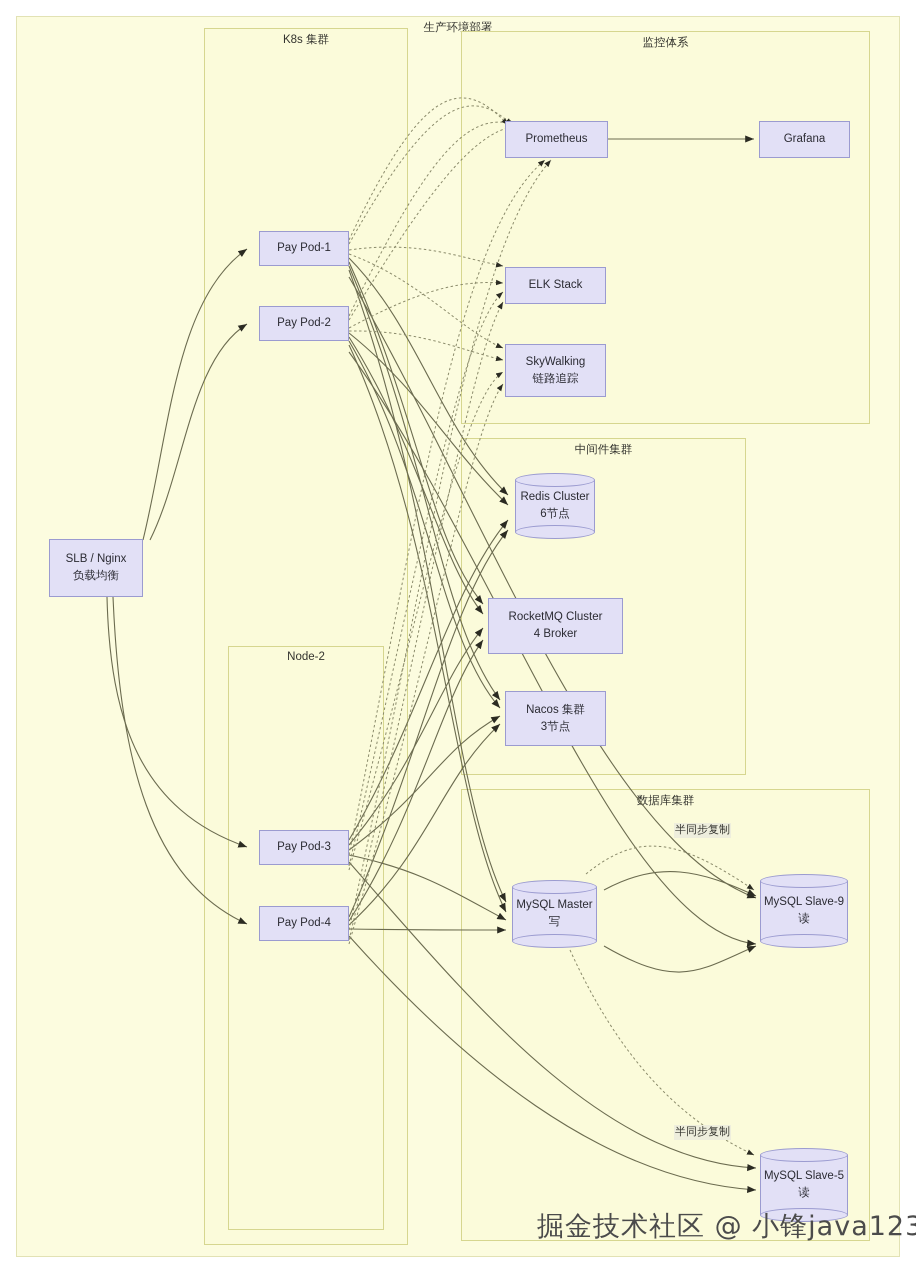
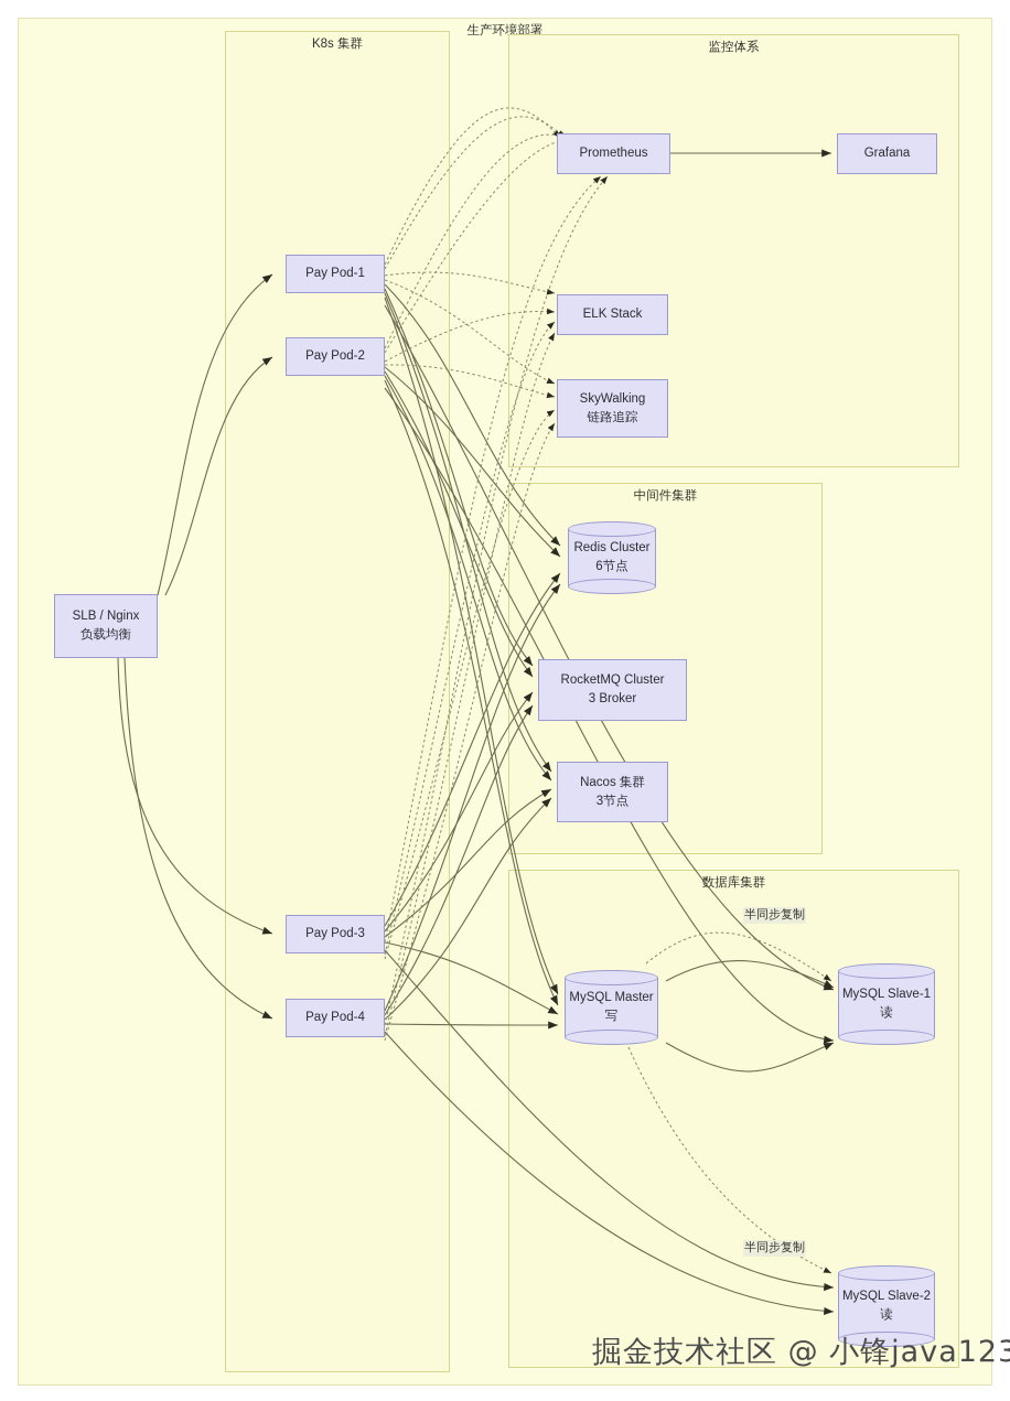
  生产环境部署
  K8s 集群
- Node-2
  监控体系
  中间件集群
  数据库集群
  SLB / Nginx
  负载均衡
  Pay Pod-1
  Pay Pod-2
  Pay Pod-3
  Pay Pod-4
  Prometheus
  Grafana
  ELK Stack
  SkyWalking
  链路追踪
  Redis Cluster
  6节点
  RocketMQ Cluster
- 4 Broker
+ 3 Broker
  Nacos 集群
  3节点
  MySQL Master
  写
- MySQL Slave-9
+ MySQL Slave-1
  读
- MySQL Slave-5
+ MySQL Slave-2
  读
  半同步复制
  半同步复制
  掘金技术社区 @ 小锋java123
